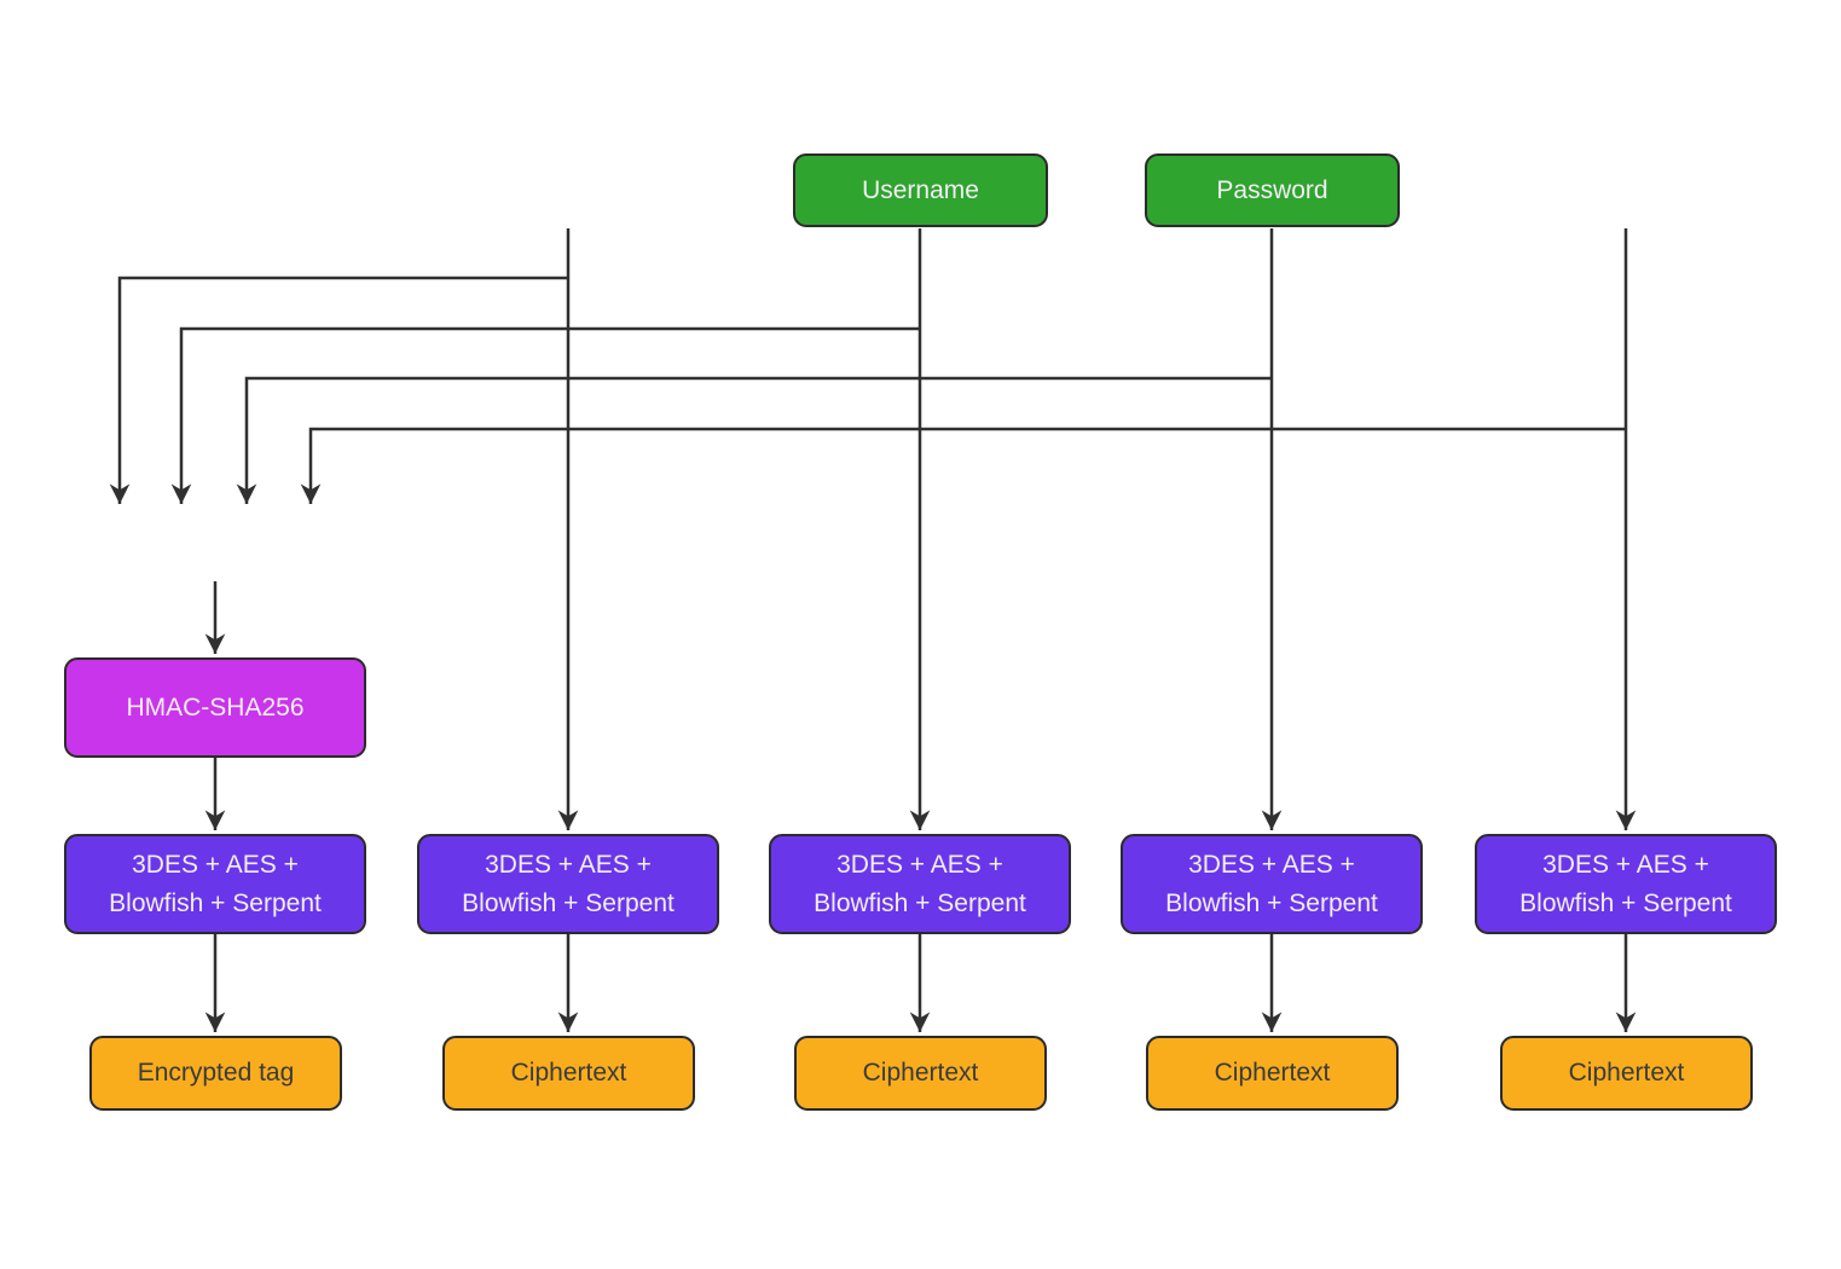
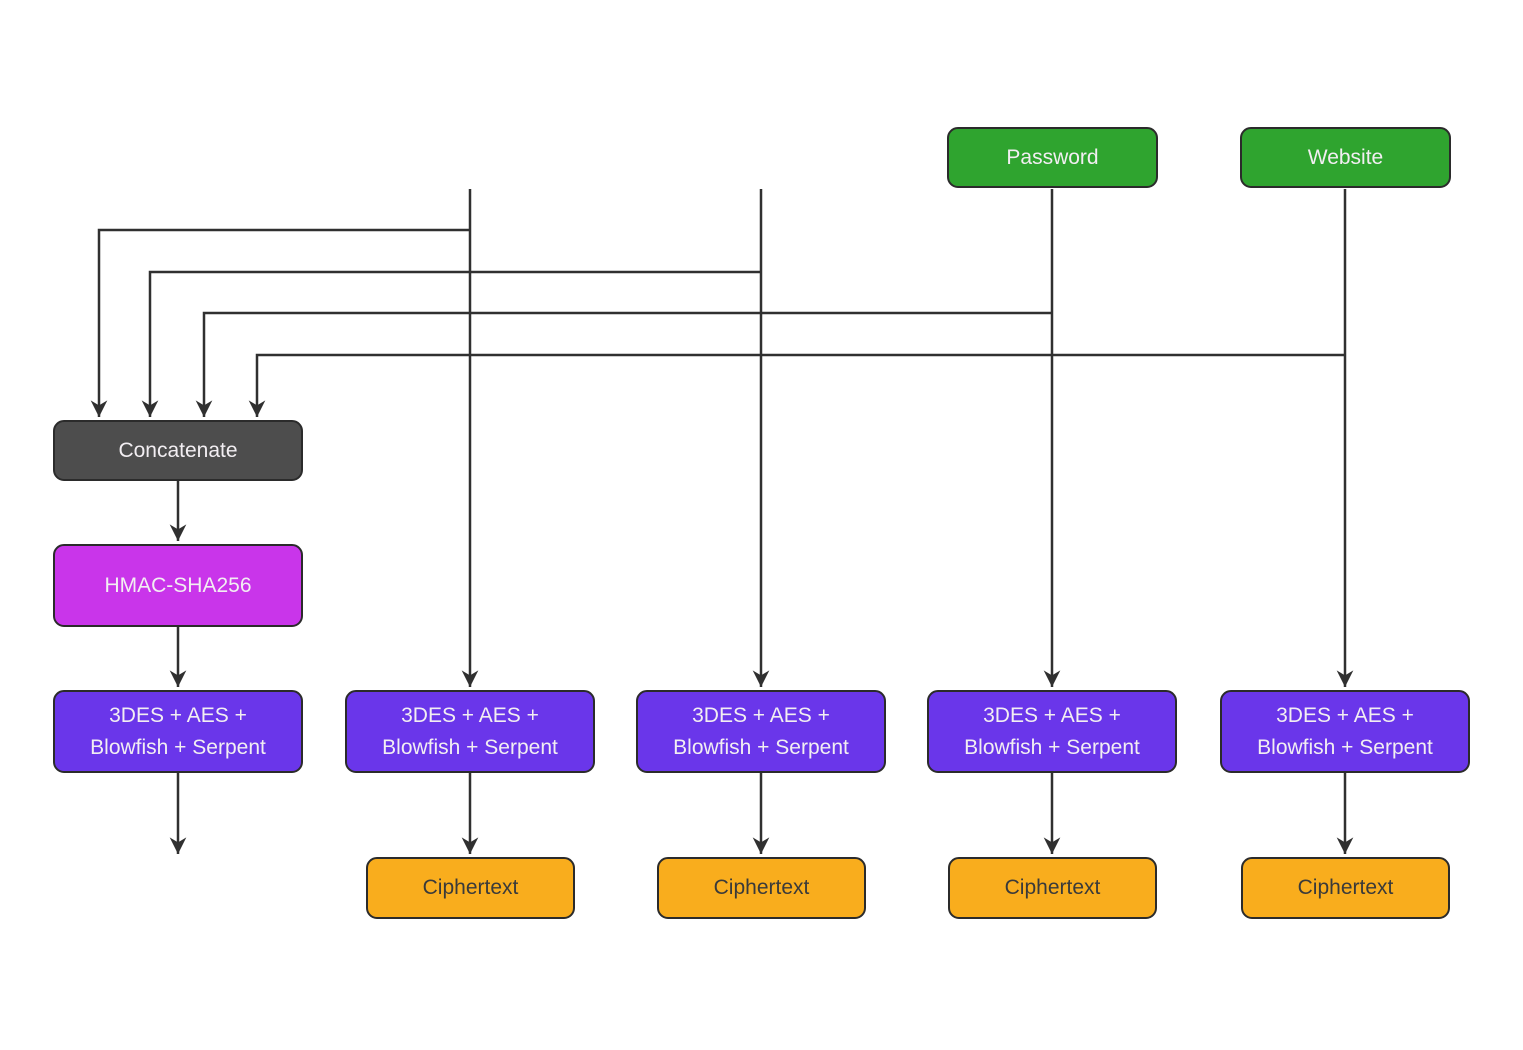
- Username
  Password
+ Website
+ Concatenate
  HMAC-SHA256
  3DES + AES + Blowfish + Serpent
  3DES + AES + Blowfish + Serpent
  3DES + AES + Blowfish + Serpent
  3DES + AES + Blowfish + Serpent
  3DES + AES + Blowfish + Serpent
- Encrypted tag
  Ciphertext
  Ciphertext
  Ciphertext
  Ciphertext
